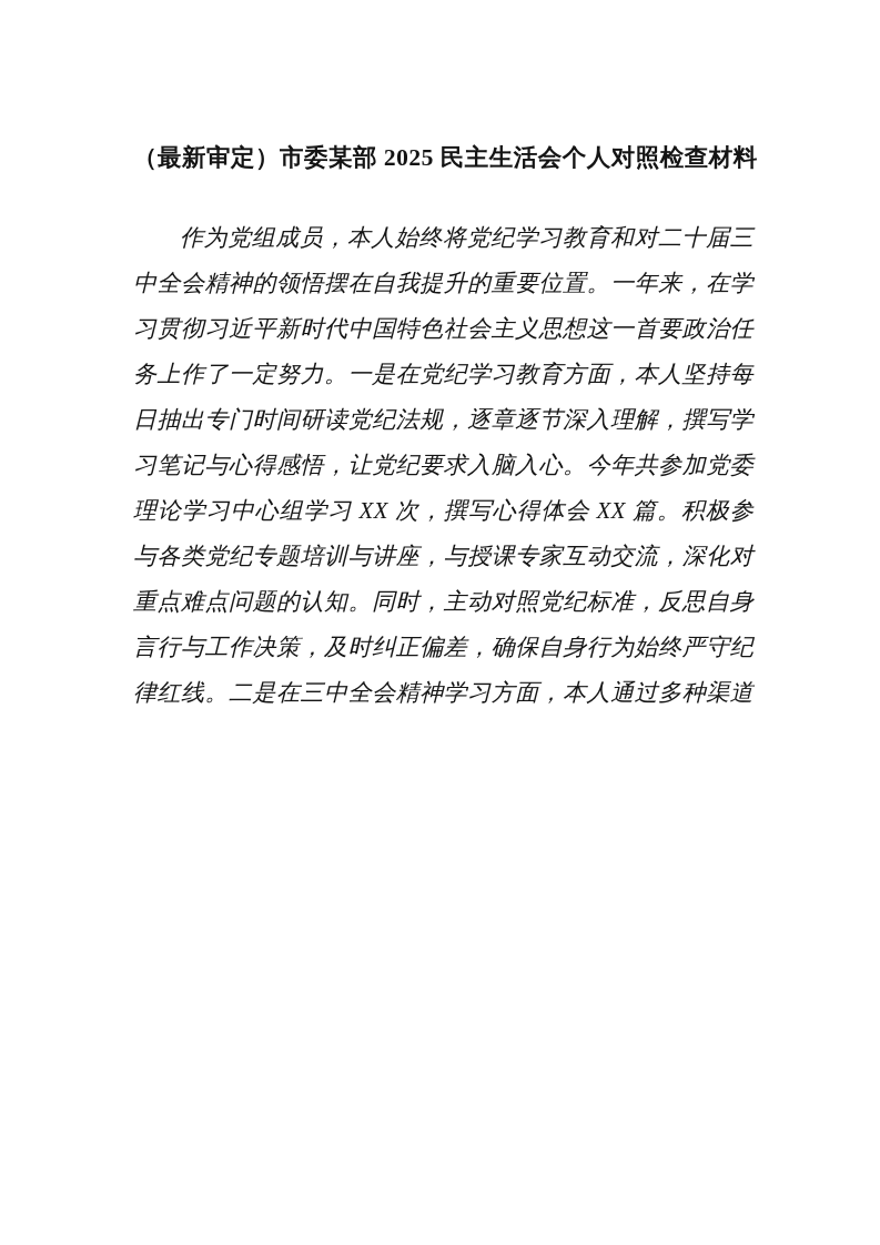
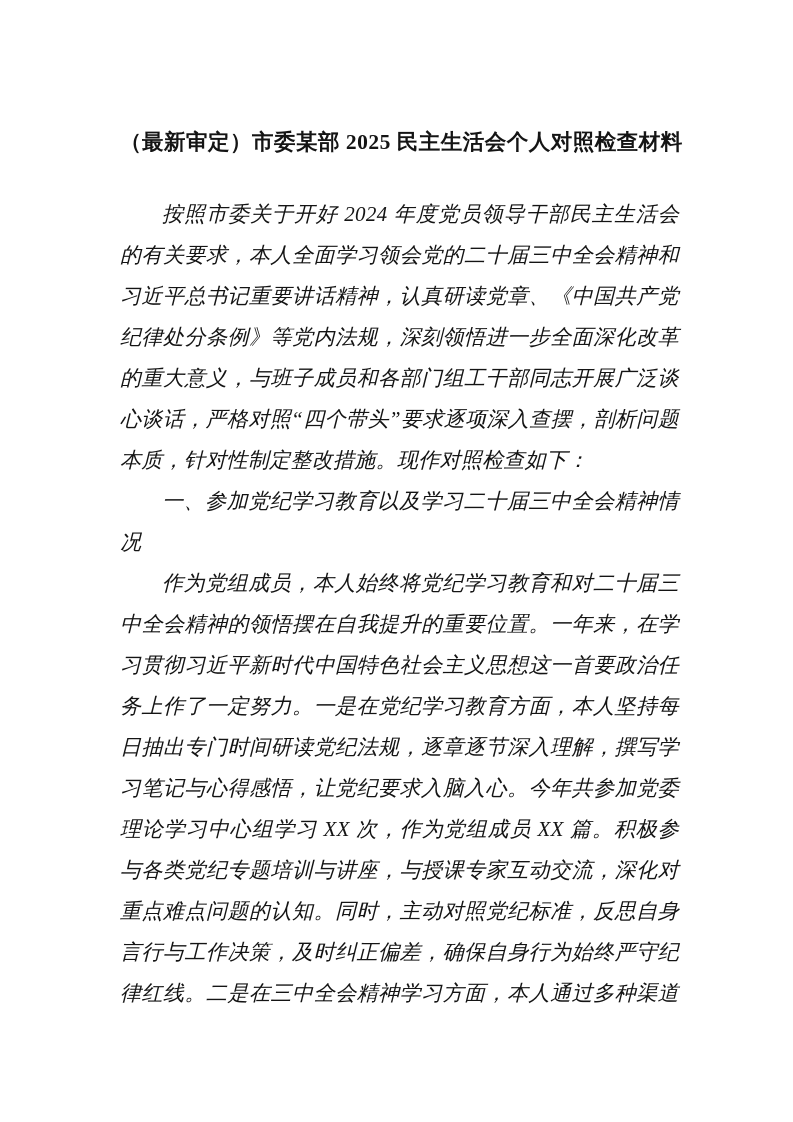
  （最新审定）市委某部 2025 民主生活会个人对照检查材料
+ 按照市委关于开好 2024 年度党员领导干部民主生活会的有关要求，本人全面学习领会党的二十届三中全会精神和习近平总书记重要讲话精神，认真研读党章、《中国共产党纪律处分条例》等党内法规，深刻领悟进一步全面深化改革的重大意义，与班子成员和各部门组工干部同志开展广泛谈心谈话，严格对照“四个带头”要求逐项深入查摆，剖析问题本质，针对性制定整改措施。现作对照检查如下：
+ 一、参加党纪学习教育以及学习二十届三中全会精神情况
- 作为党组成员，本人始终将党纪学习教育和对二十届三中全会精神的领悟摆在自我提升的重要位置。一年来，在学习贯彻习近平新时代中国特色社会主义思想这一首要政治任务上作了一定努力。一是在党纪学习教育方面，本人坚持每日抽出专门时间研读党纪法规，逐章逐节深入理解，撰写学习笔记与心得感悟，让党纪要求入脑入心。今年共参加党委理论学习中心组学习 XX 次，撰写心得体会 XX 篇。积极参与各类党纪专题培训与讲座，与授课专家互动交流，深化对重点难点问题的认知。同时，主动对照党纪标准，反思自身言行与工作决策，及时纠正偏差，确保自身行为始终严守纪律红线。二是在三中全会精神学习方面，本人通过多种渠道
+ 作为党组成员，本人始终将党纪学习教育和对二十届三中全会精神的领悟摆在自我提升的重要位置。一年来，在学习贯彻习近平新时代中国特色社会主义思想这一首要政治任务上作了一定努力。一是在党纪学习教育方面，本人坚持每日抽出专门时间研读党纪法规，逐章逐节深入理解，撰写学习笔记与心得感悟，让党纪要求入脑入心。今年共参加党委理论学习中心组学习 XX 次，作为党组成员 XX 篇。积极参与各类党纪专题培训与讲座，与授课专家互动交流，深化对重点难点问题的认知。同时，主动对照党纪标准，反思自身言行与工作决策，及时纠正偏差，确保自身行为始终严守纪律红线。二是在三中全会精神学习方面，本人通过多种渠道
